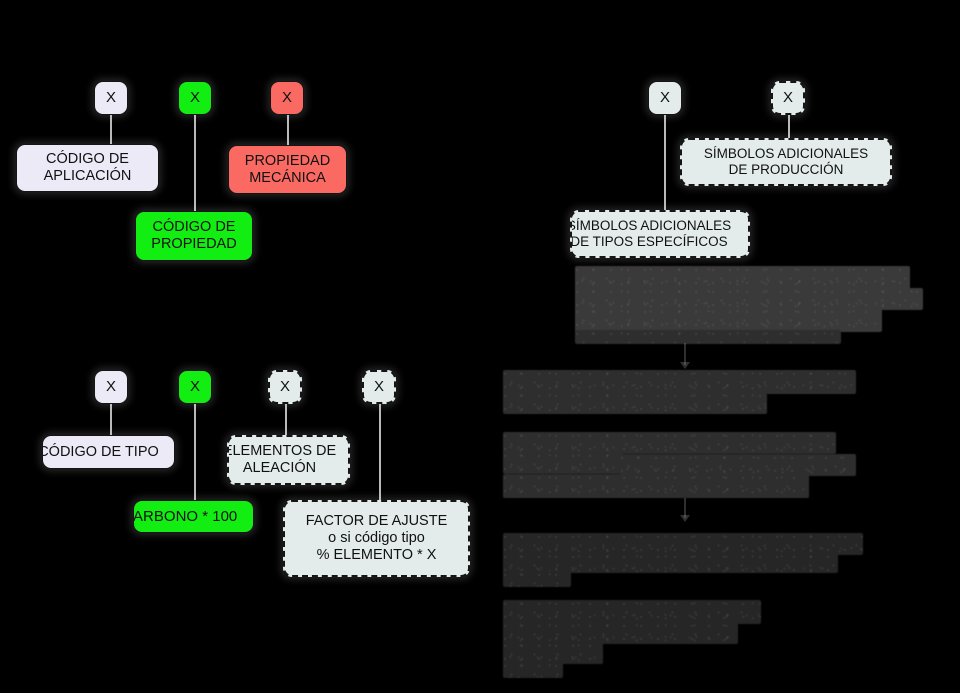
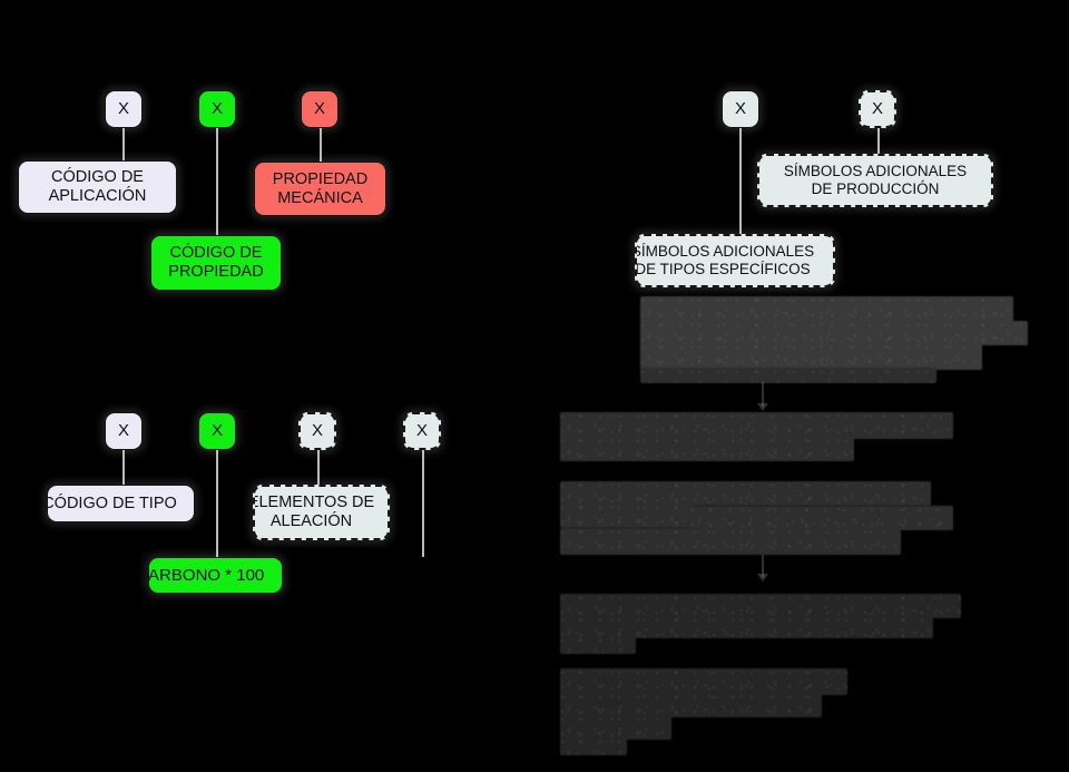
  X
  X
  X
  CÓDIGO DE
  APLICACIÓN
  PROPIEDAD
  MECÁNICA
  CÓDIGO DE
  PROPIEDAD
  X
  X
  SÍMBOLOS ADICIONALES
  DE PRODUCCIÓN
  SÍMBOLOS ADICIONALES
  DE TIPOS ESPECÍFICOS
  X
  X
  X
  X
  CÓDIGO DE TIPO
  LEMENTOS DE
  ALEACIÓN
  ARBONO * 100
- FACTOR DE AJUSTE
- o si código tipo
- % ELEMENTO * X
